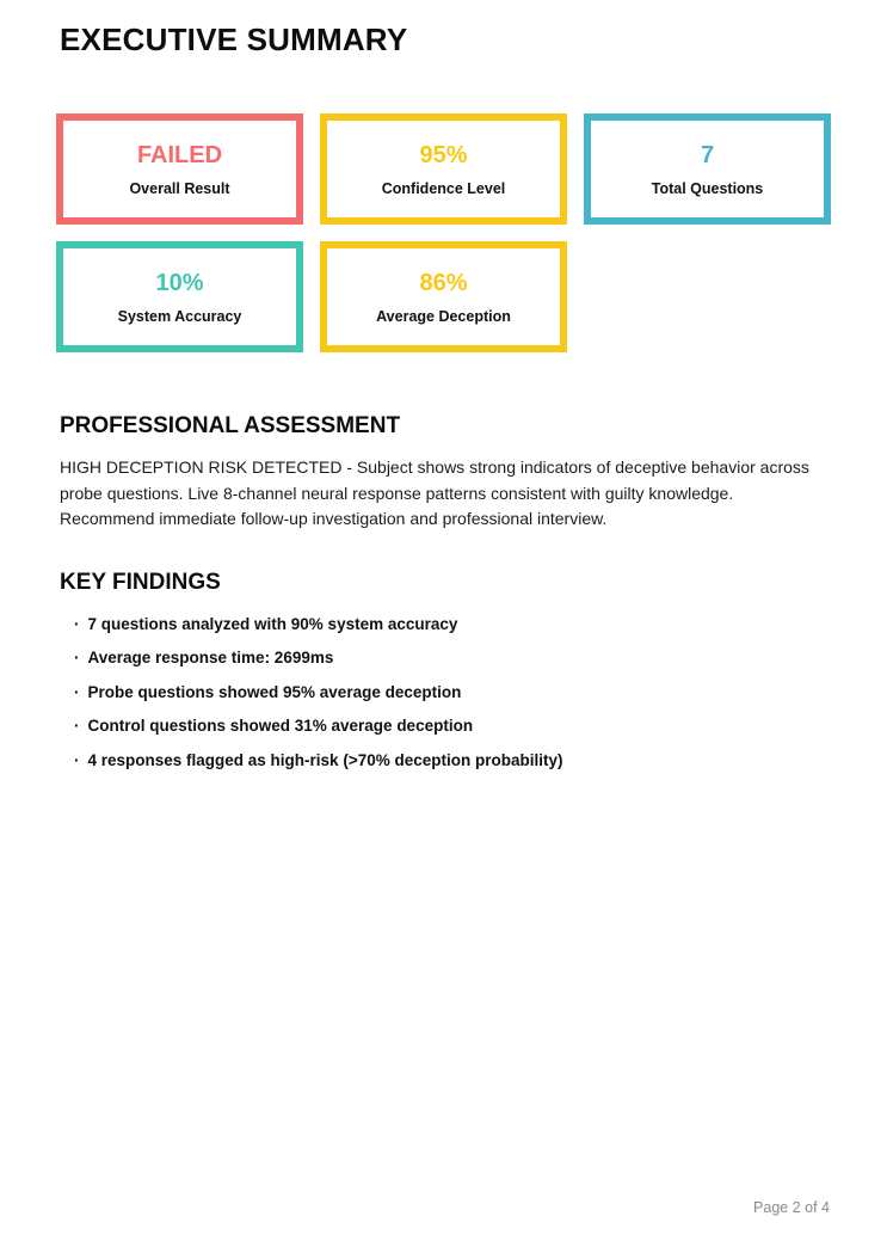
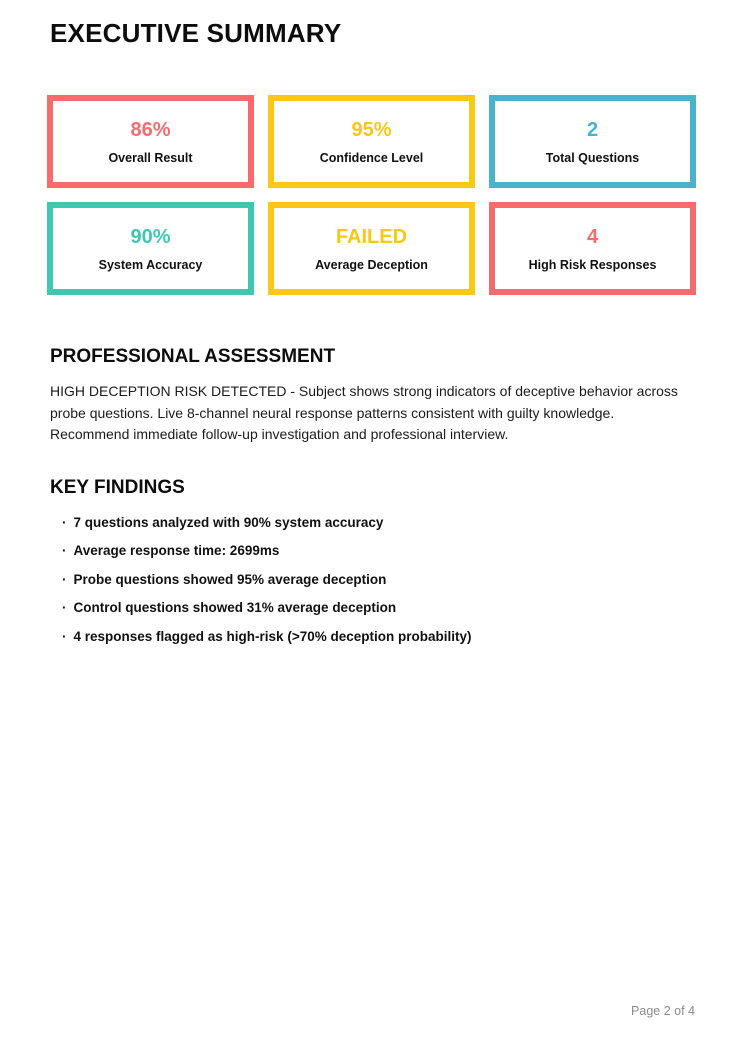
  EXECUTIVE SUMMARY
- FAILED
+ 86%
  Overall Result
  95%
  Confidence Level
- 7
+ 2
  Total Questions
- 10%
+ 90%
  System Accuracy
- 86%
+ FAILED
  Average Deception
+ 4
+ High Risk Responses
  PROFESSIONAL ASSESSMENT
  HIGH DECEPTION RISK DETECTED - Subject shows strong indicators of deceptive behavior across probe questions. Live 8-channel neural response patterns consistent with guilty knowledge. Recommend immediate follow-up investigation and professional interview.
  KEY FINDINGS
  ·
  7 questions analyzed with 90% system accuracy
  ·
  Average response time: 2699ms
  ·
  Probe questions showed 95% average deception
  ·
  Control questions showed 31% average deception
  ·
  4 responses flagged as high-risk (>70% deception probability)
  Page 2 of 4
